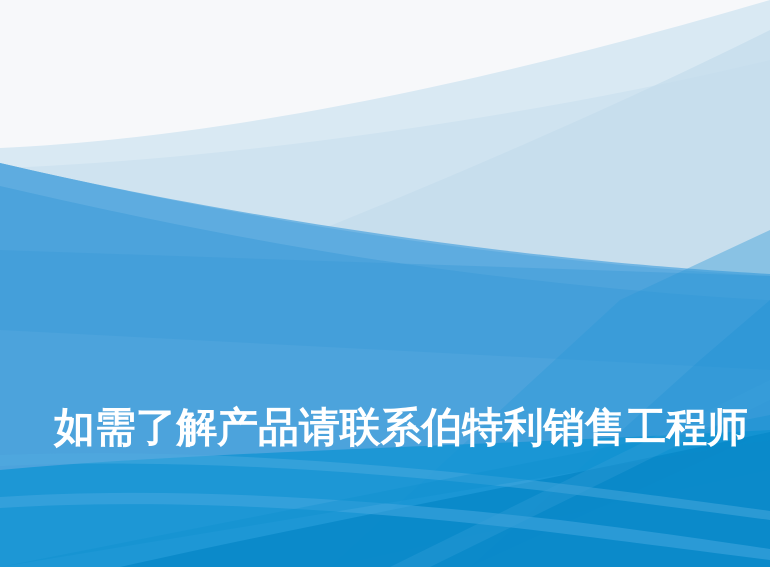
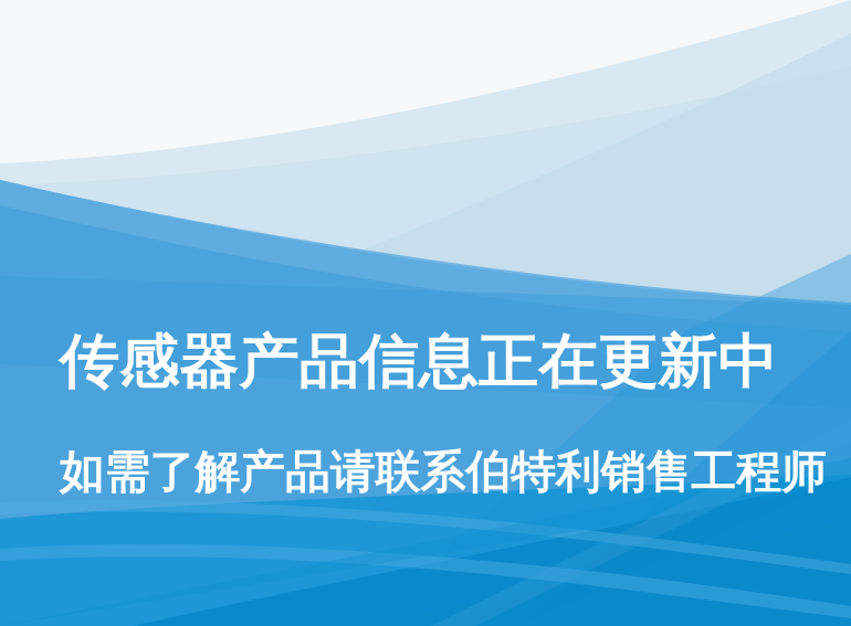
+ 传感器产品信息正在更新中
  如需了解产品请联系伯特利销售工程师
